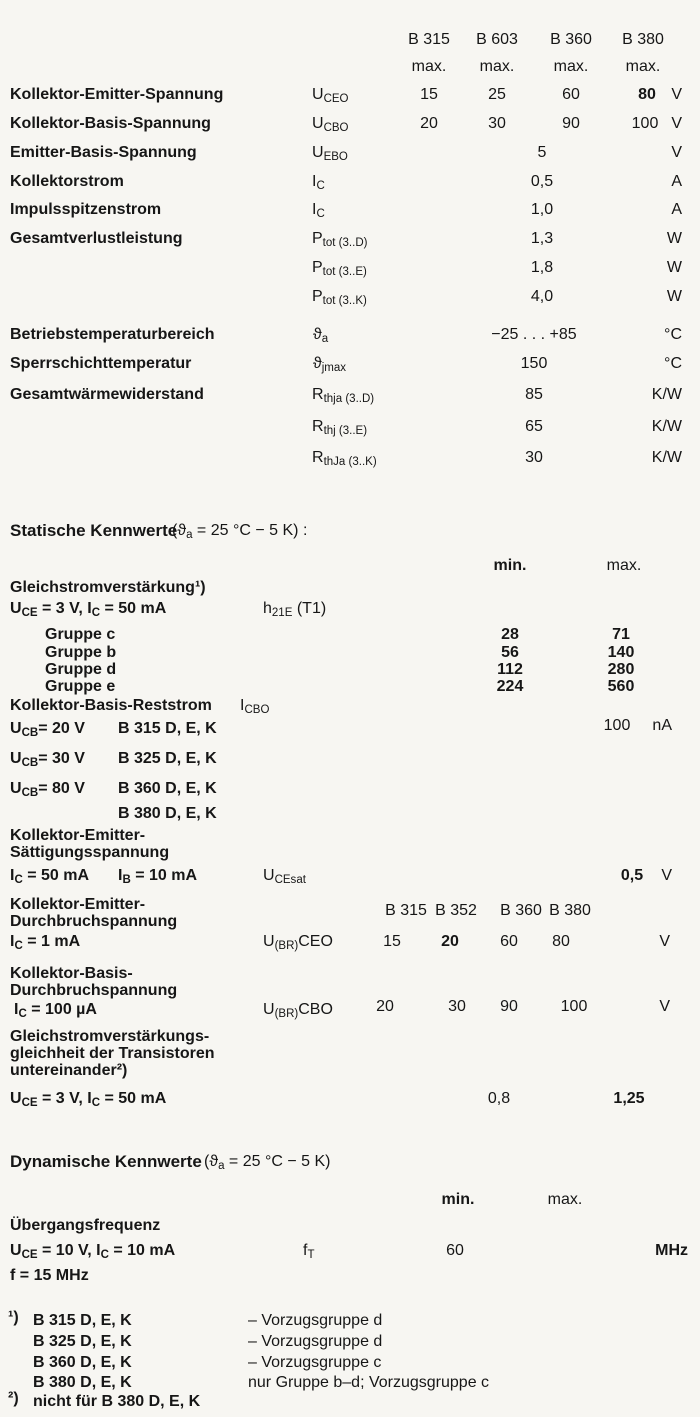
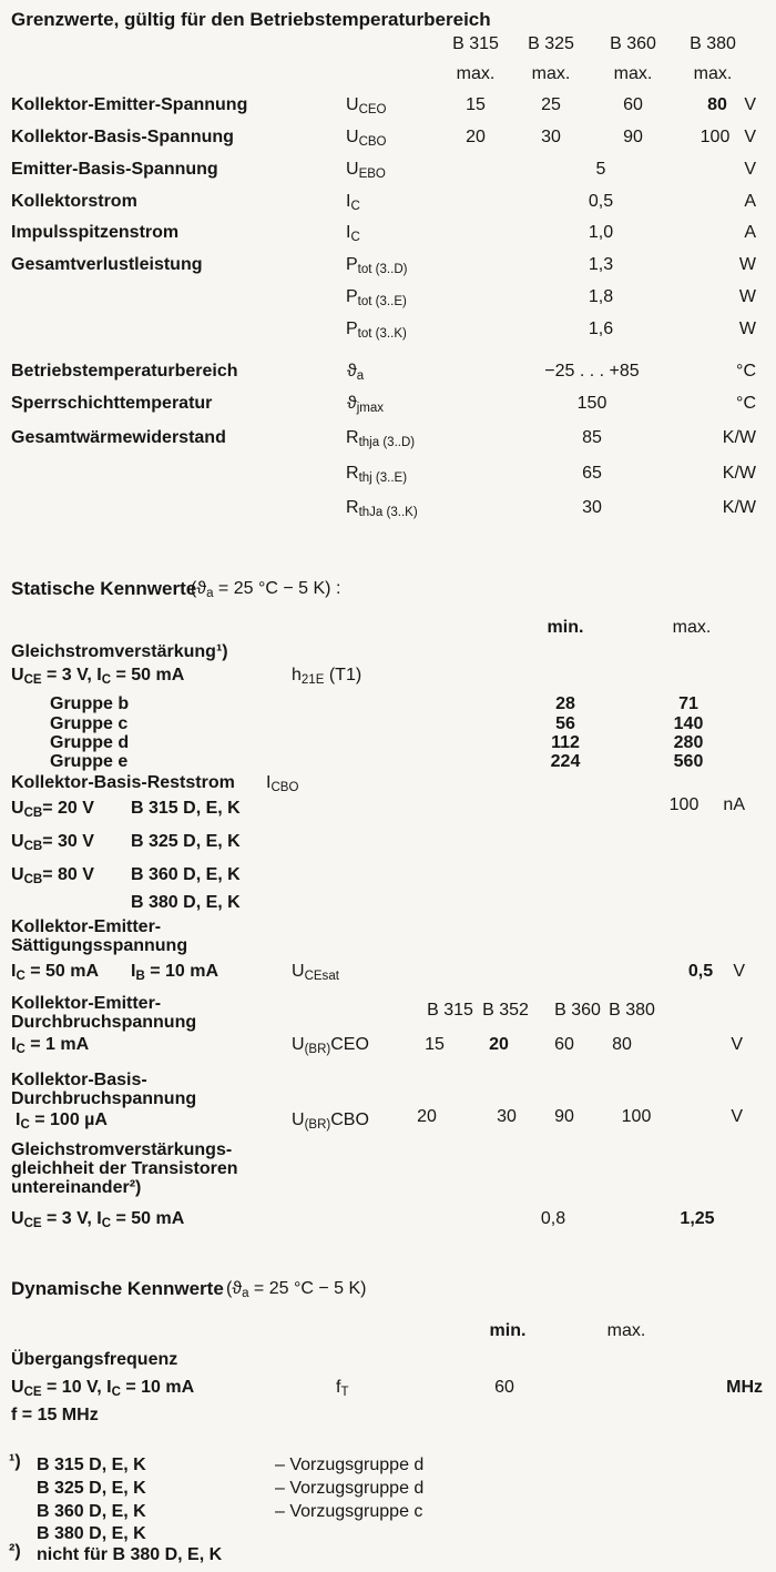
+ Grenzwerte, gültig für den Betriebstemperaturbereich
  B 315
- B 603
+ B 325
  B 360
  B 380
  max.
  max.
  max.
  max.
  Kollektor-Emitter-Spannung
  UCEO
  15
  25
  60
  80
  V
  Kollektor-Basis-Spannung
  UCBO
  20
  30
  90
  100
  V
  Emitter-Basis-Spannung
  UEBO
  5
  V
  Kollektorstrom
  IC
  0,5
  A
  Impulsspitzenstrom
  IC
  1,0
  A
  Gesamtverlustleistung
  Ptot (3..D)
  1,3
  W
  Ptot (3..E)
  1,8
  W
  Ptot (3..K)
- 4,0
+ 1,6
  W
  Betriebstemperaturbereich
  ϑa
  −25 . . . +85
  °C
  Sperrschichttemperatur
  ϑjmax
  150
  °C
  Gesamtwärmewiderstand
  Rthja (3..D)
  85
  K/W
  Rthj (3..E)
  65
  K/W
  RthJa (3..K)
  30
  K/W
  Statische Kennwerte
  (ϑa = 25 °C − 5 K) :
  min.
  max.
  Gleichstromverstärkung¹)
  UCE = 3 V, IC = 50 mA
  h21E (T1)
- Gruppe c
+ Gruppe b
  28
  71
- Gruppe b
+ Gruppe c
  56
  140
  Gruppe d
  112
  280
  Gruppe e
  224
  560
  Kollektor-Basis-Reststrom
  ICBO
  UCB= 20 V
  B 315 D, E, K
  100
  nA
  UCB= 30 V
  B 325 D, E, K
  UCB= 80 V
  B 360 D, E, K
  B 380 D, E, K
  Kollektor-Emitter-
  Sättigungsspannung
  IC = 50 mA
  IB = 10 mA
  UCEsat
  0,5
  V
  Kollektor-Emitter-
  Durchbruchspannung
  B 315
  B 352
  B 360
  B 380
  IC = 1 mA
  U(BR)CEO
  15
  20
  60
  80
  V
  Kollektor-Basis-
  Durchbruchspannung
  IC = 100 µA
  U(BR)CBO
  20
  30
  90
  100
  V
  Gleichstromverstärkungs-
  gleichheit der Transistoren
  untereinander²)
  UCE = 3 V, IC = 50 mA
  0,8
  1,25
  Dynamische Kennwerte
  (ϑa = 25 °C − 5 K)
  min.
  max.
  Übergangsfrequenz
  UCE = 10 V, IC = 10 mA
  fT
  60
  MHz
  f = 15 MHz
  ¹)
  B 315 D, E, K
  – Vorzugsgruppe d
  B 325 D, E, K
  – Vorzugsgruppe d
  B 360 D, E, K
  – Vorzugsgruppe c
  B 380 D, E, K
- nur Gruppe b–d; Vorzugsgruppe c
  ²)
  nicht für B 380 D, E, K
